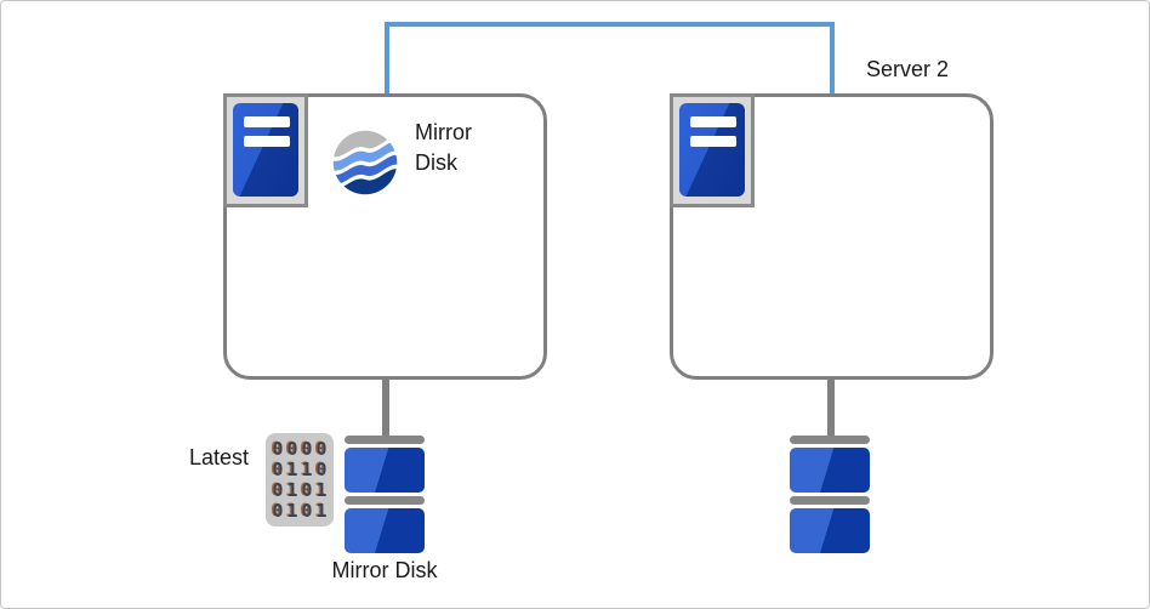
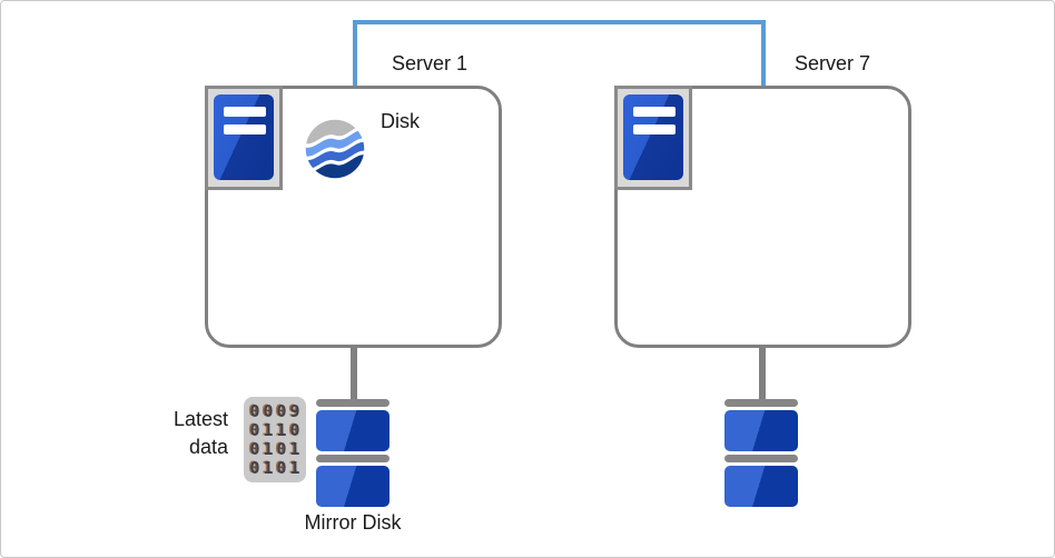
+ Server 1
- Server 2
+ Server 7
- Mirror
  Disk
  Latest
+ data
- 0000
+ 0009
  0110
  0101
  0101
  Mirror Disk
